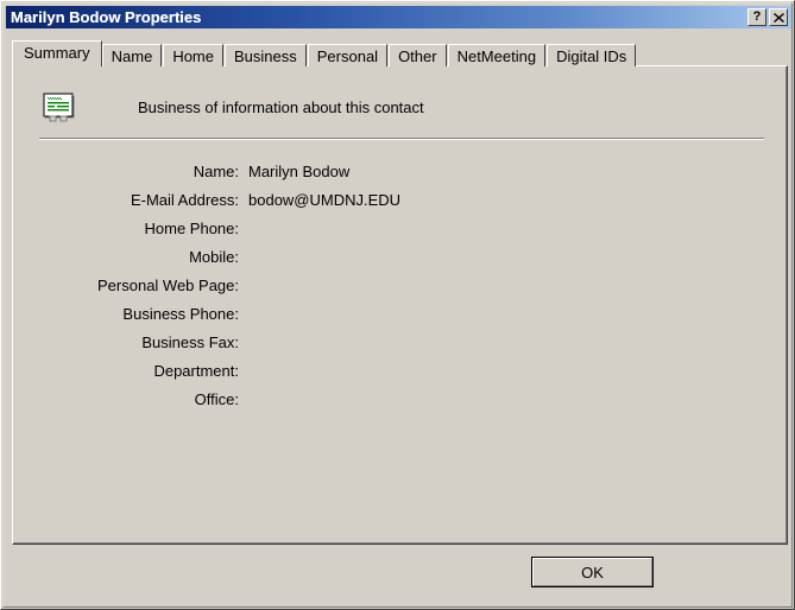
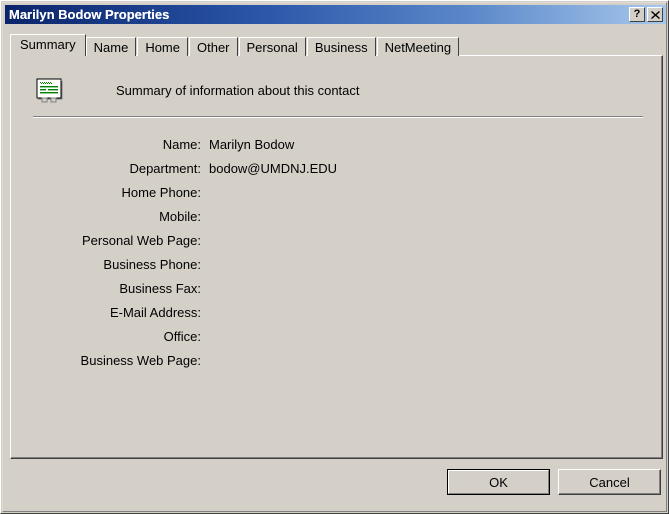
  Marilyn Bodow Properties
  ?
  Summary
  Name
  Home
- Business
+ Other
  Personal
- Other
+ Business
  NetMeeting
- Digital IDs
- Business of information about this contact
+ Summary of information about this contact
  Name:
  Marilyn Bodow
- E-Mail Address:
+ Department:
  bodow@UMDNJ.EDU
  Home Phone:
  Mobile:
  Personal Web Page:
  Business Phone:
  Business Fax:
- Department:
+ E-Mail Address:
  Office:
+ Business Web Page:
  OK
+ Cancel
